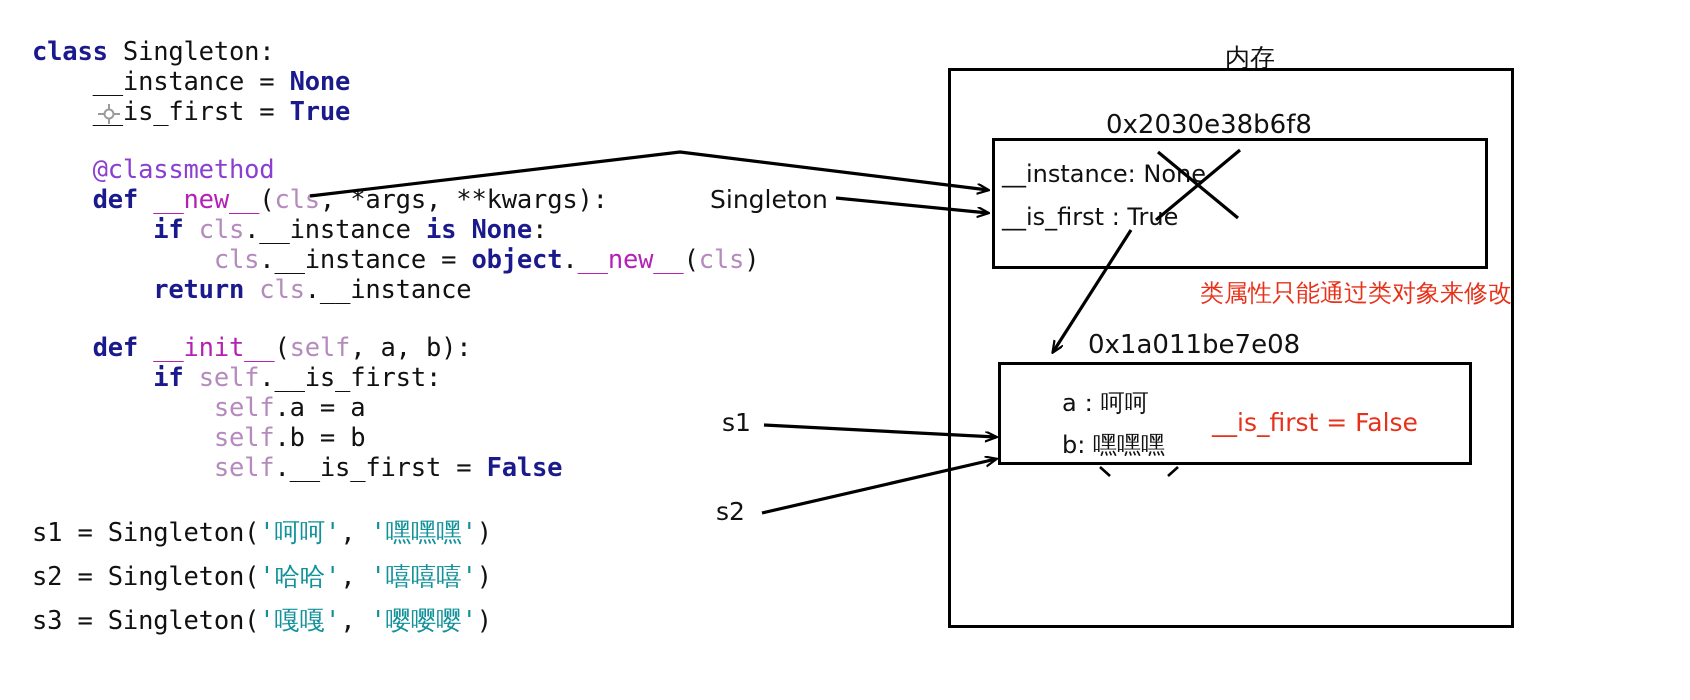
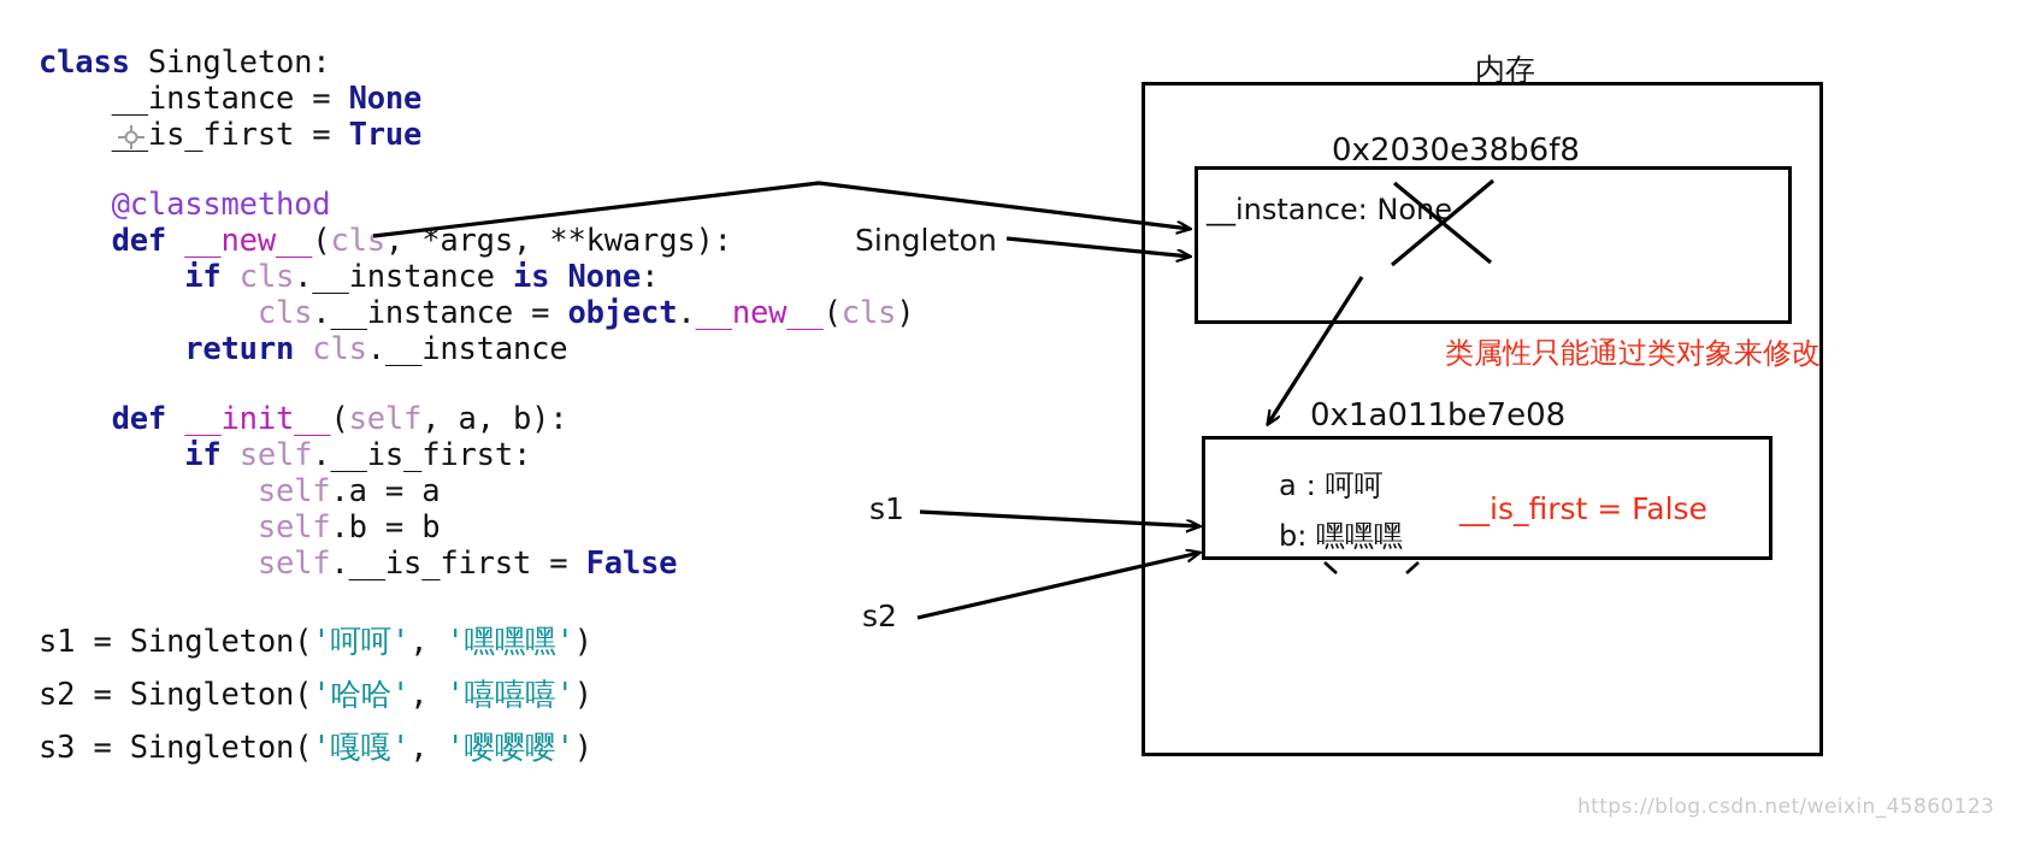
  class Singleton:
  __instance = None
  __is_first = True
  @classmethod
  def __new__(cls, *args, **kwargs):
  if cls.__instance is None:
  cls.__instance = object.__new__(cls)
  return cls.__instance
  def __init__(self, a, b):
  if self.__is_first:
  self.a = a
  self.b = b
  self.__is_first = False
  s1 = Singleton('呵呵', '嘿嘿嘿')
  s2 = Singleton('哈哈', '嘻嘻嘻')
  s3 = Singleton('嘎嘎', '嘤嘤嘤')
  内存
  0x2030e38b6f8
  __instance: Noe
- __is_first : True
  类属性只能通过类对象来修改
  0x1a011be7e08
  a：呵呵
  b: 嘿嘿嘿
  __is_first = False
  Singleton
  s1
  s2
+ https://blog.csdn.net/weixin_45860123
